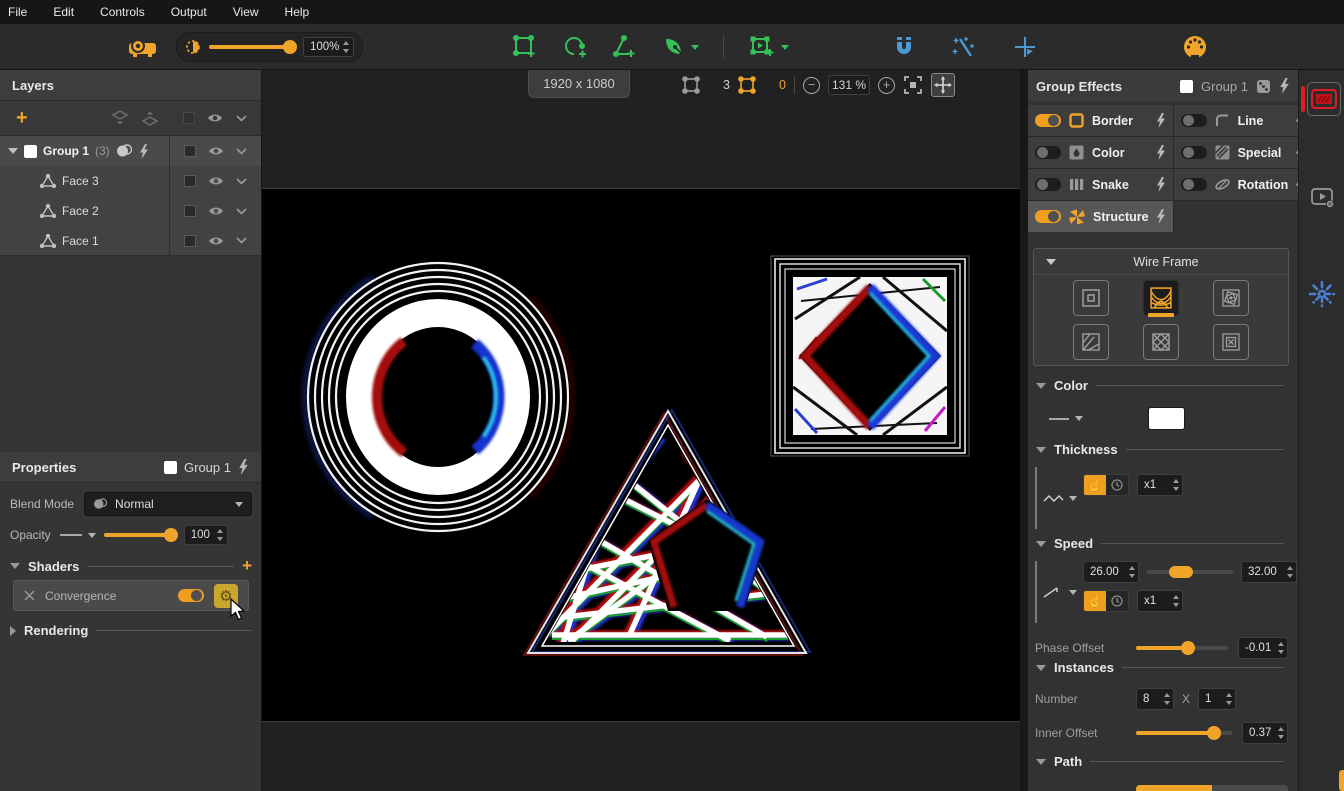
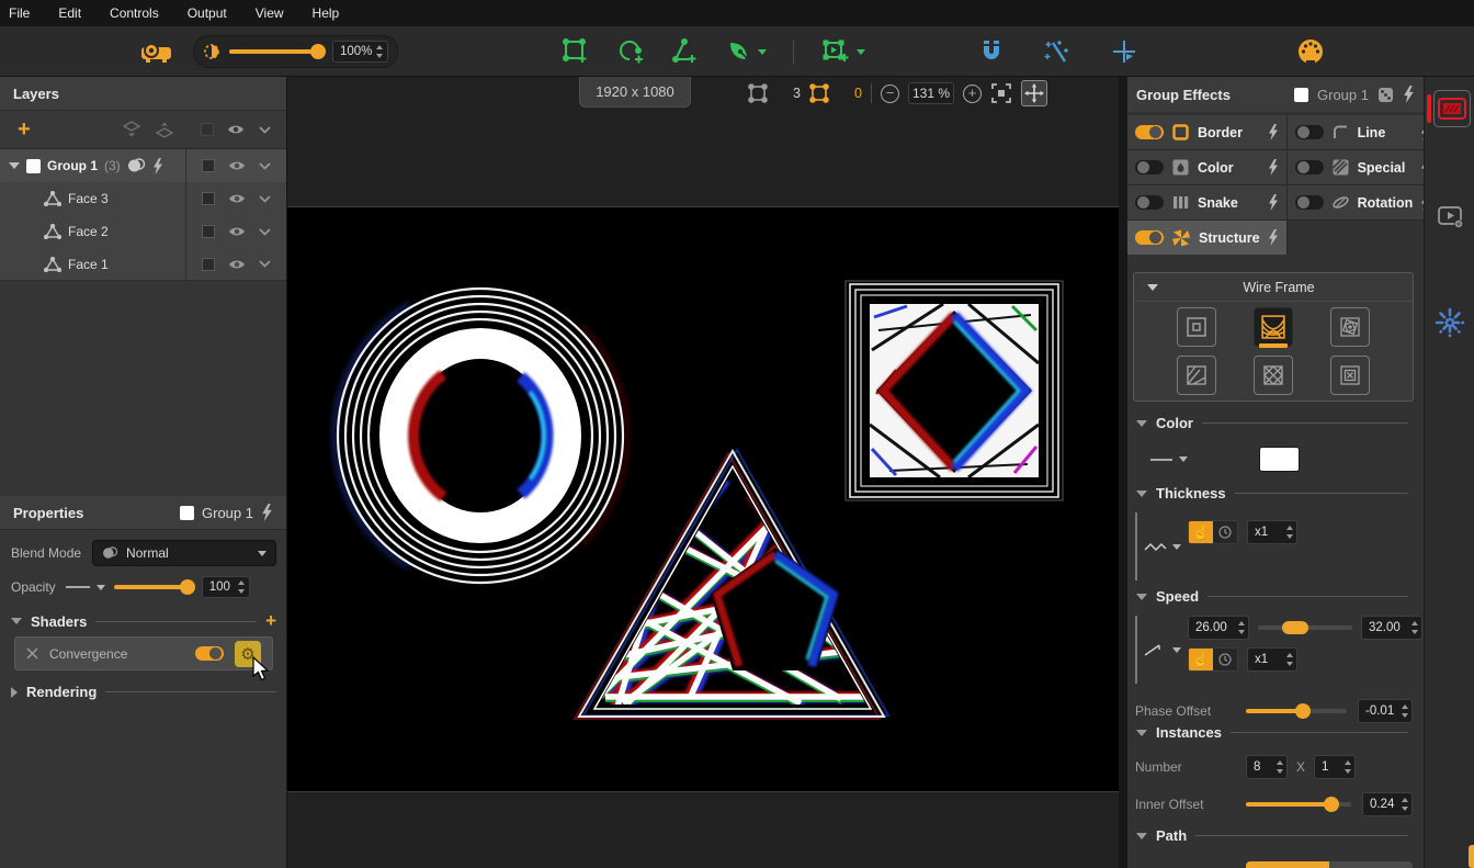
  File
  Edit
  Controls
  Output
  View
  Help
  100%
  Layers
  +
  Group 1
  (3)
  Face 3
  Face 2
  Face 1
  Properties
  Group 1
  Blend Mode
  Normal
  Opacity
  100
  Shaders
  +
  Convergence
  ⚙
  Rendering
  1920 x 1080
  3
  0
  −
  131 %
  +
  Group Effects
  Group 1
  Border
  Line
  Color
  Special
  Snake
  Rotation
  Structure
  Wire Frame
  Color
  Thickness
  ☝
  x1
  Speed
  26.00
  32.00
  ☝
  x1
  Phase Offset
  -0.01
  Instances
  Number
  8
  X
  1
  Inner Offset
- 0.37
+ 0.24
  Path
